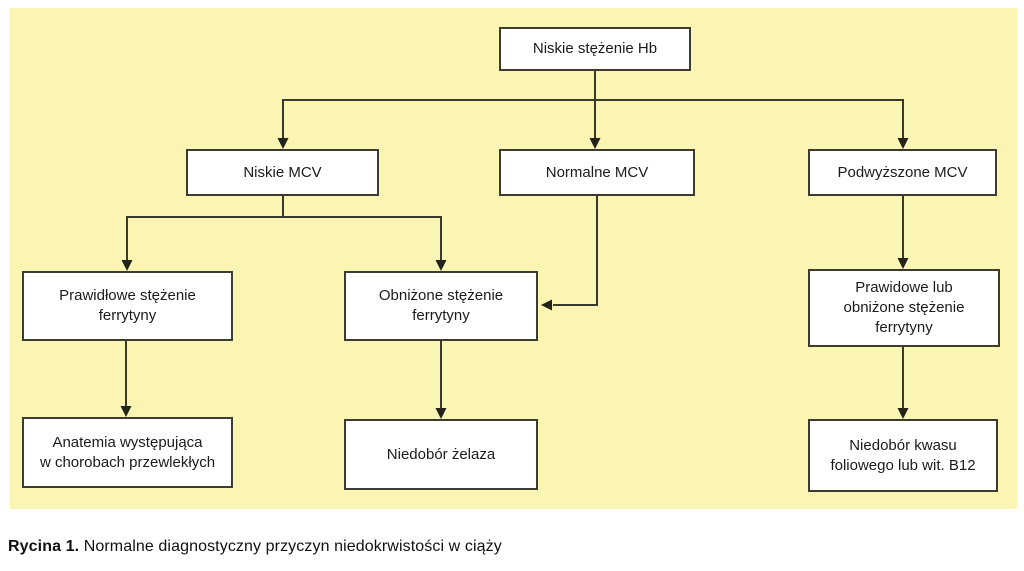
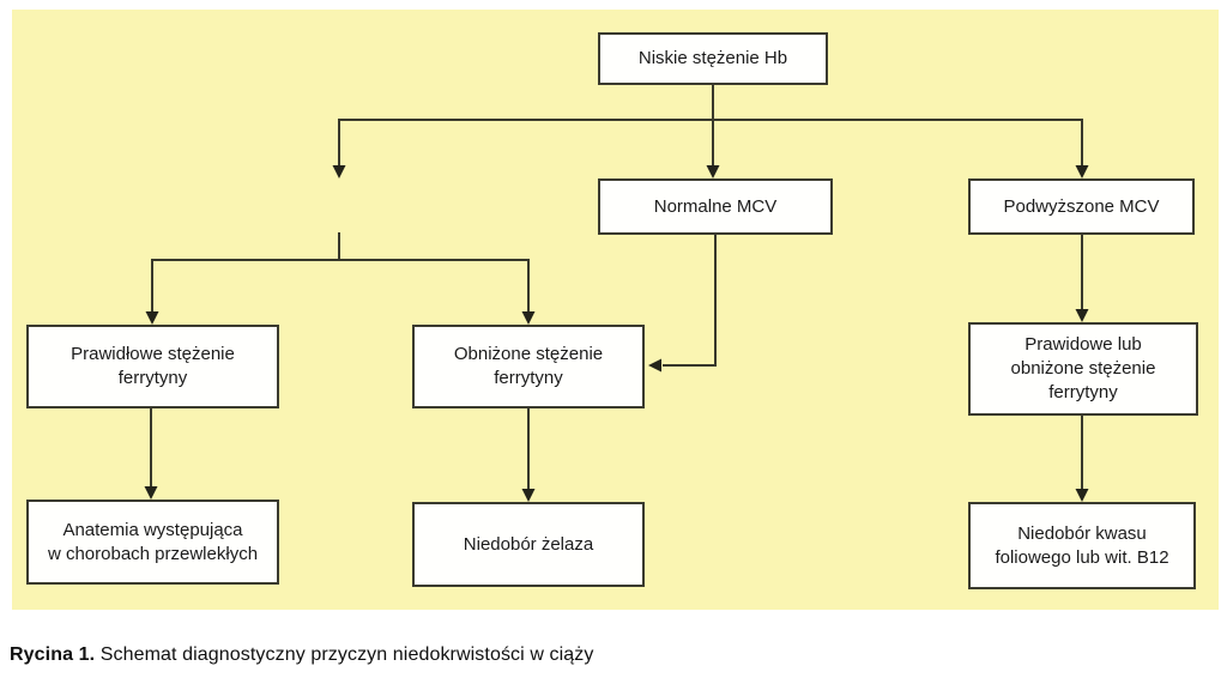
  Niskie stężenie Hb
- Niskie MCV
  Normalne MCV
  Podwyższone MCV
  Prawidłowe stężenie
  ferrytyny
  Obniżone stężenie
  ferrytyny
  Prawidowe lub
  obniżone stężenie
  ferrytyny
  Anatemia występująca
  w chorobach przewlekłych
  Niedobór żelaza
  Niedobór kwasu
  foliowego lub wit. B12
- Rycina 1. Normalne diagnostyczny przyczyn niedokrwistości w ciąży
+ Rycina 1. Schemat diagnostyczny przyczyn niedokrwistości w ciąży
